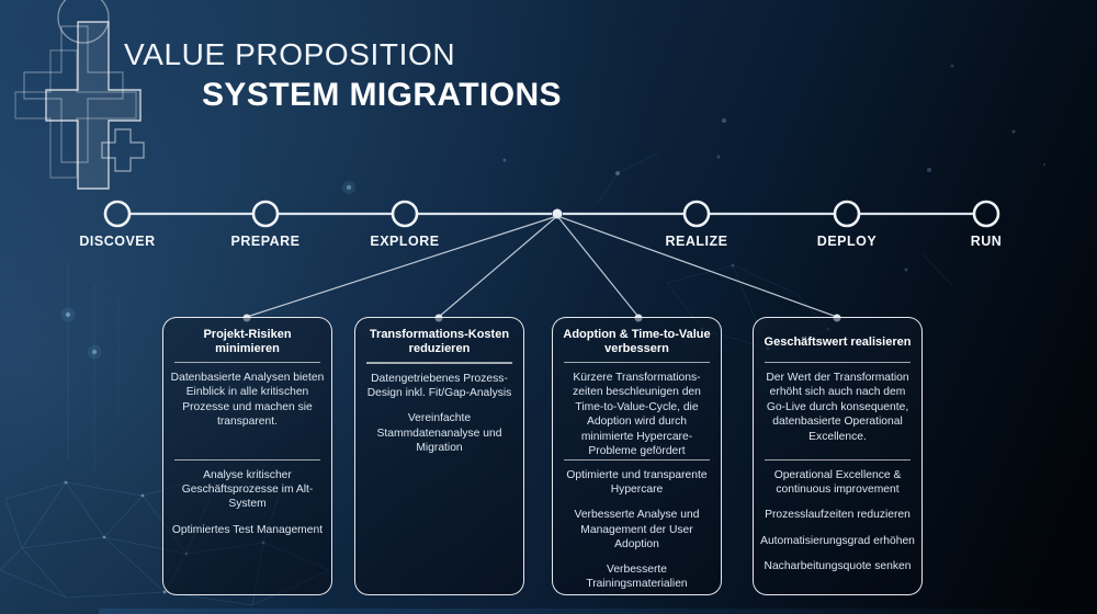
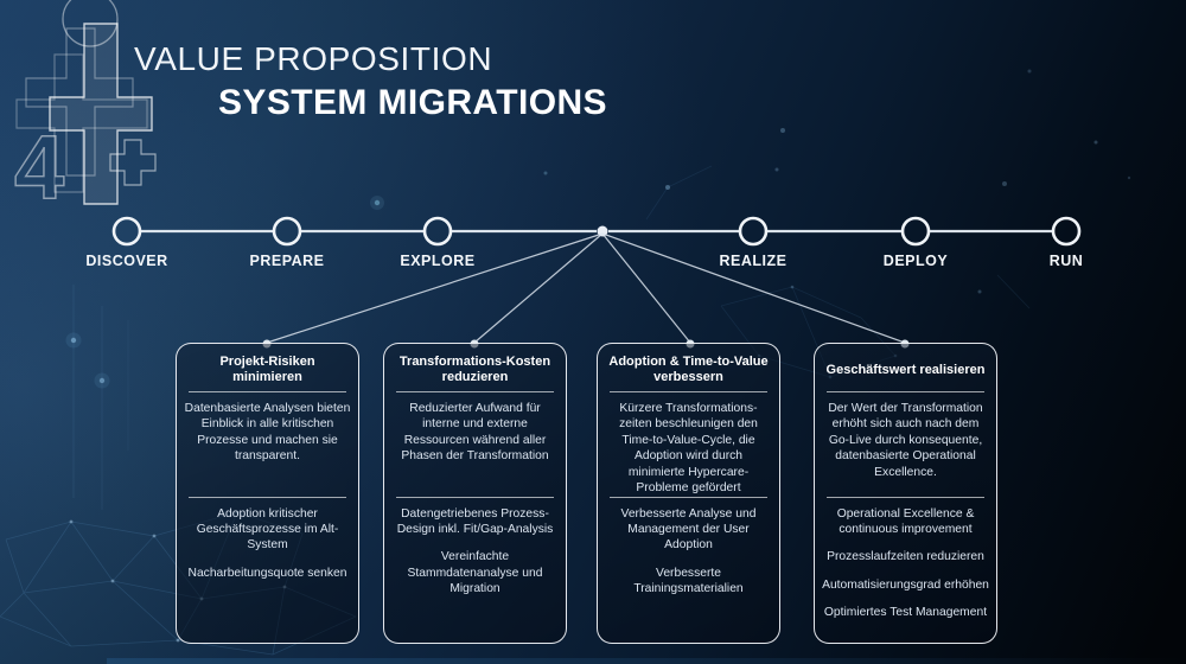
+ 4
  VALUE PROPOSITION
  SYSTEM MIGRATIONS
  DISCOVER
  PREPARE
  EXPLORE
  REALIZE
  DEPLOY
  RUN
  Projekt-Risiken minimieren
  Datenbasierte Analysen bieten Einblick in alle kritischen Prozesse und machen sie transparent.
- Analyse kritischer Geschäftsprozesse im Alt-System
+ Adoption kritischer Geschäftsprozesse im Alt-System
- Optimiertes Test Management
+ Nacharbeitungsquote senken
  Transformations-Kosten reduzieren
+ Reduzierter Aufwand für interne und externe Ressourcen während aller Phasen der Transformation
  Datengetriebenes Prozess-Design inkl. Fit/Gap-Analysis
  Vereinfachte Stammdatenanalyse und Migration
  Adoption & Time-to-Value verbessern
  Kürzere Transformations-zeiten beschleunigen den Time-to-Value-Cycle, die Adoption wird durch minimierte Hypercare-Probleme gefördert
- Optimierte und transparente Hypercare
  Verbesserte Analyse und Management der User Adoption
  Verbesserte Trainingsmaterialien
  Geschäftswert realisieren
  Der Wert der Transformation erhöht sich auch nach dem Go-Live durch konsequente, datenbasierte Operational Excellence.
  Operational Excellence & continuous improvement
  Prozesslaufzeiten reduzieren
  Automatisierungsgrad erhöhen
- Nacharbeitungsquote senken
+ Optimiertes Test Management
